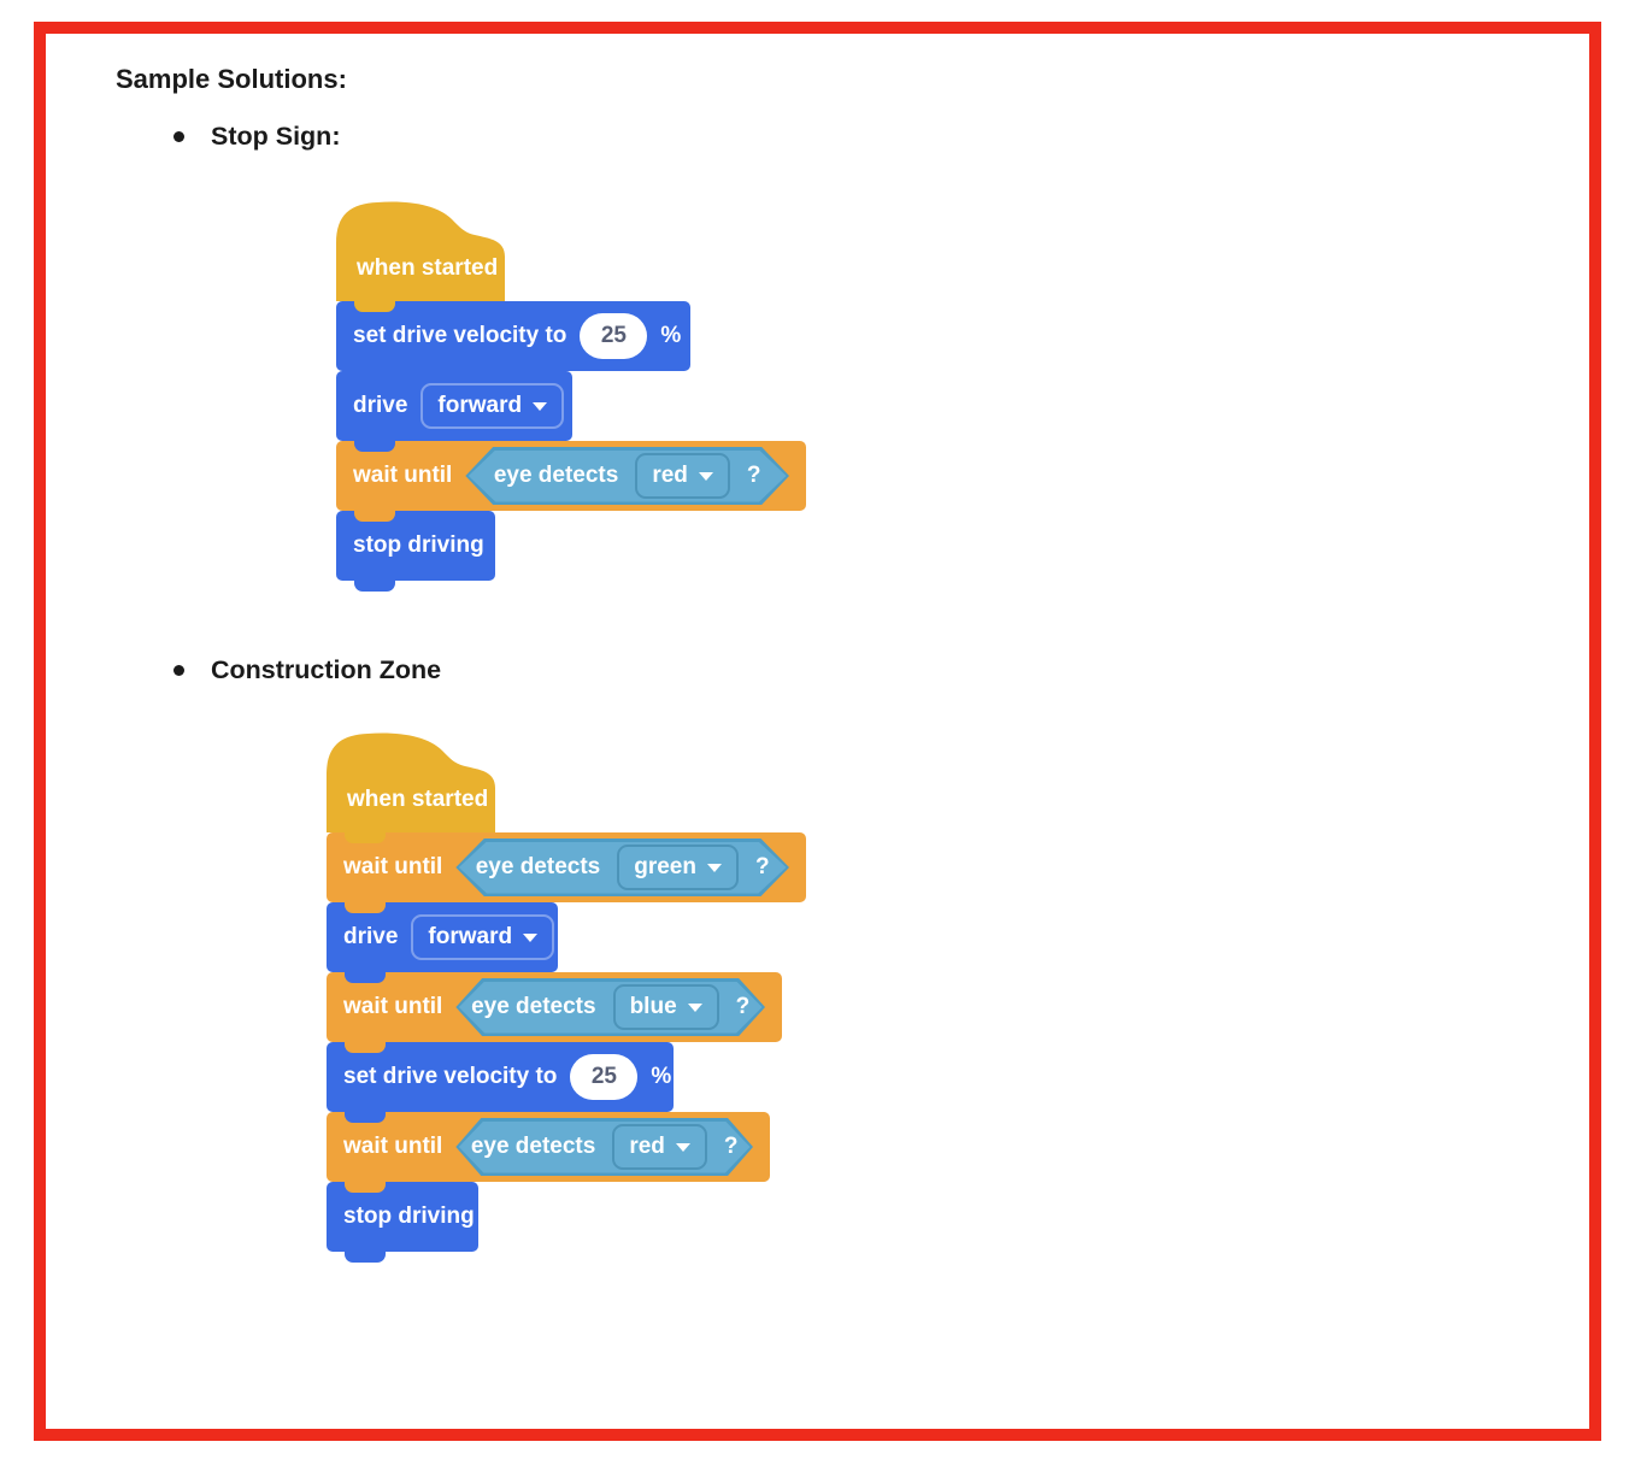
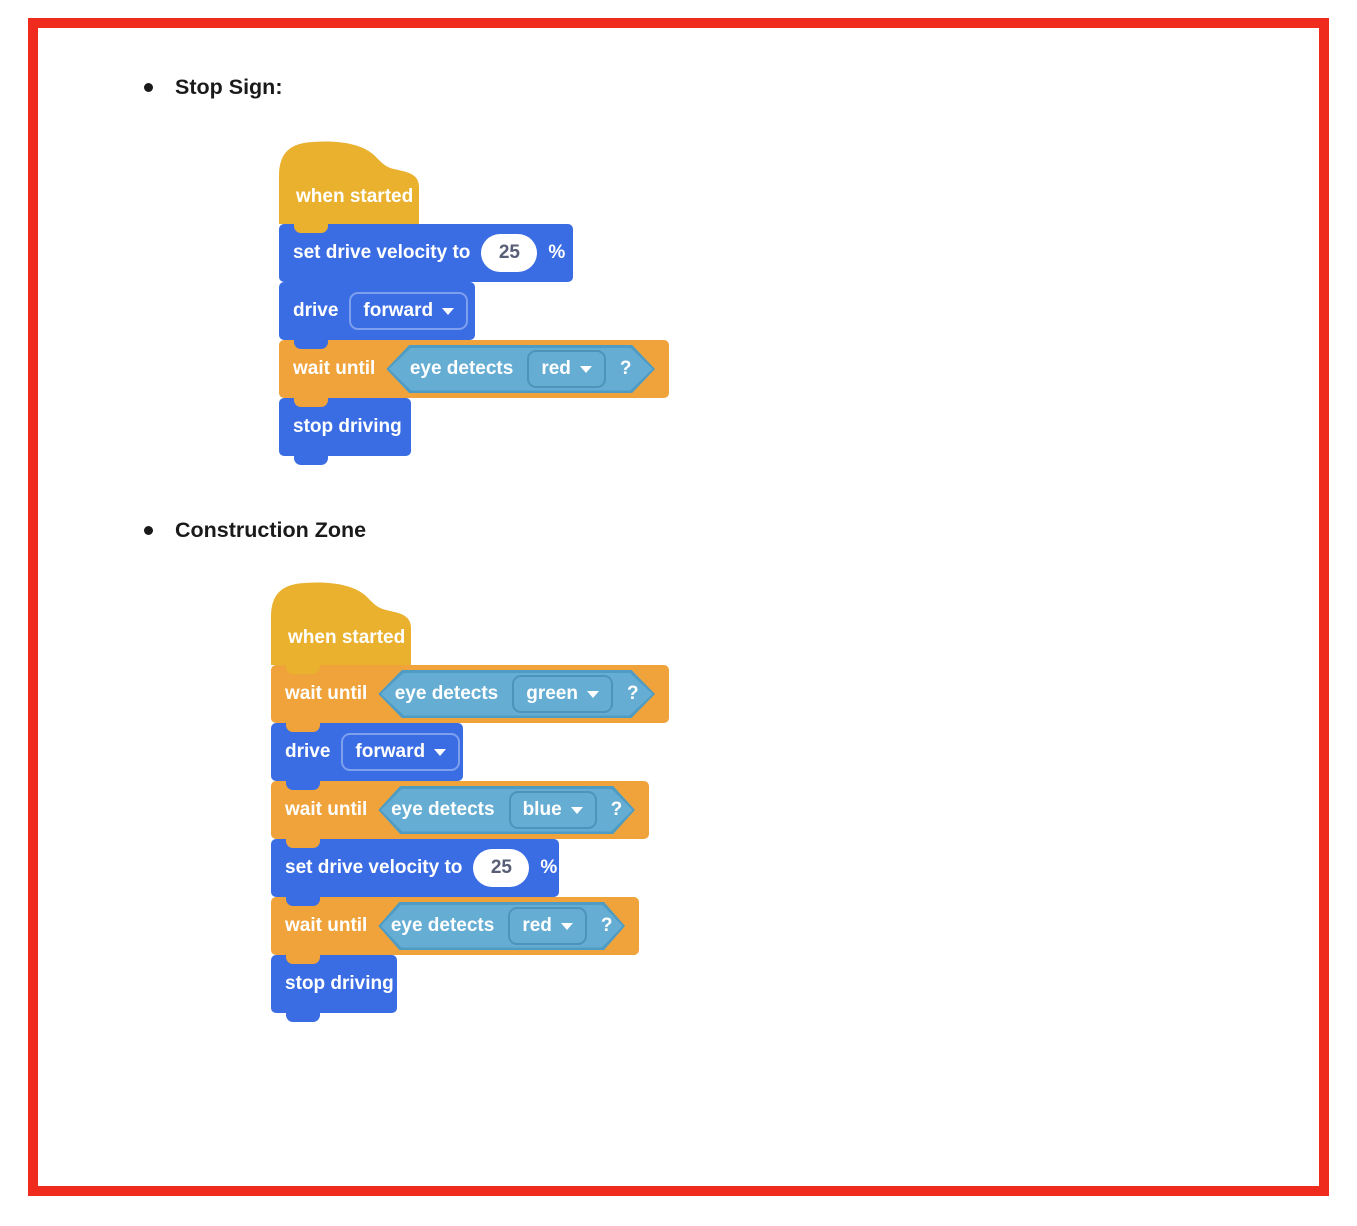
- Sample Solutions:
  Stop Sign:
  when started
  set drive velocity to
  25
  %
  drive
  forward
  wait until
  eye detects
  red
  ?
  stop driving
  Construction Zone
  when started
  wait until
  eye detects
  green
  ?
  drive
  forward
  wait until
  eye detects
  blue
  ?
  set drive velocity to
  25
  %
  wait until
  eye detects
  red
  ?
  stop driving
